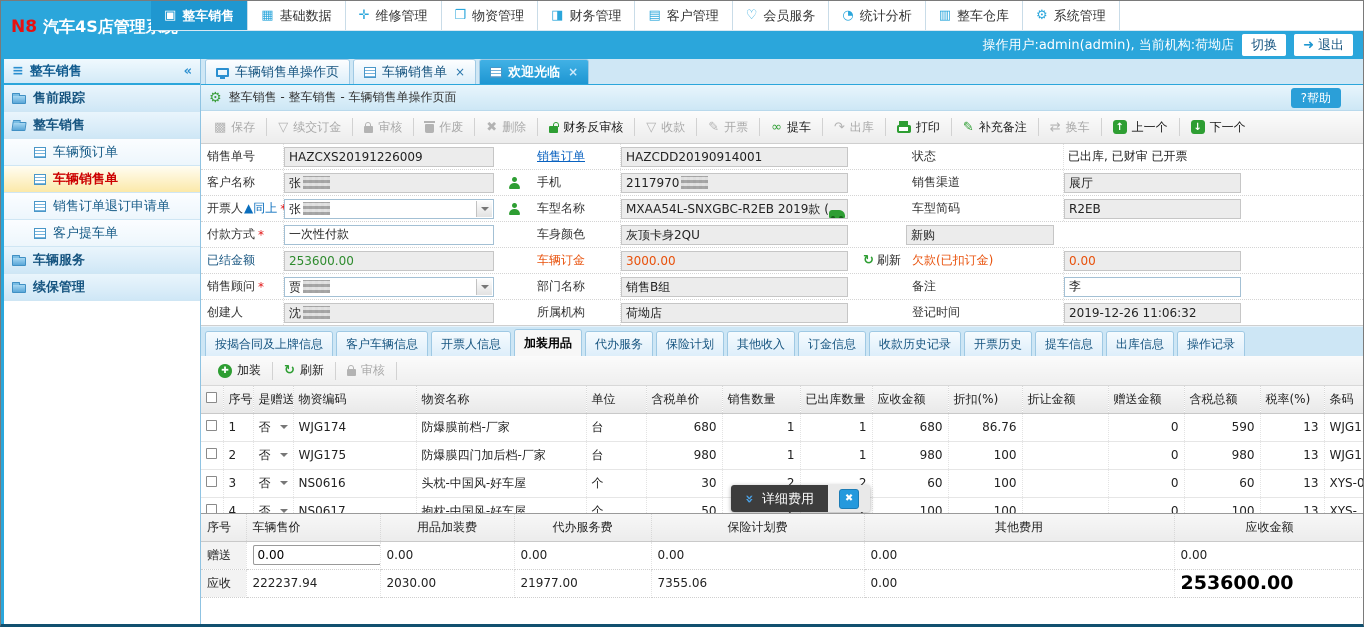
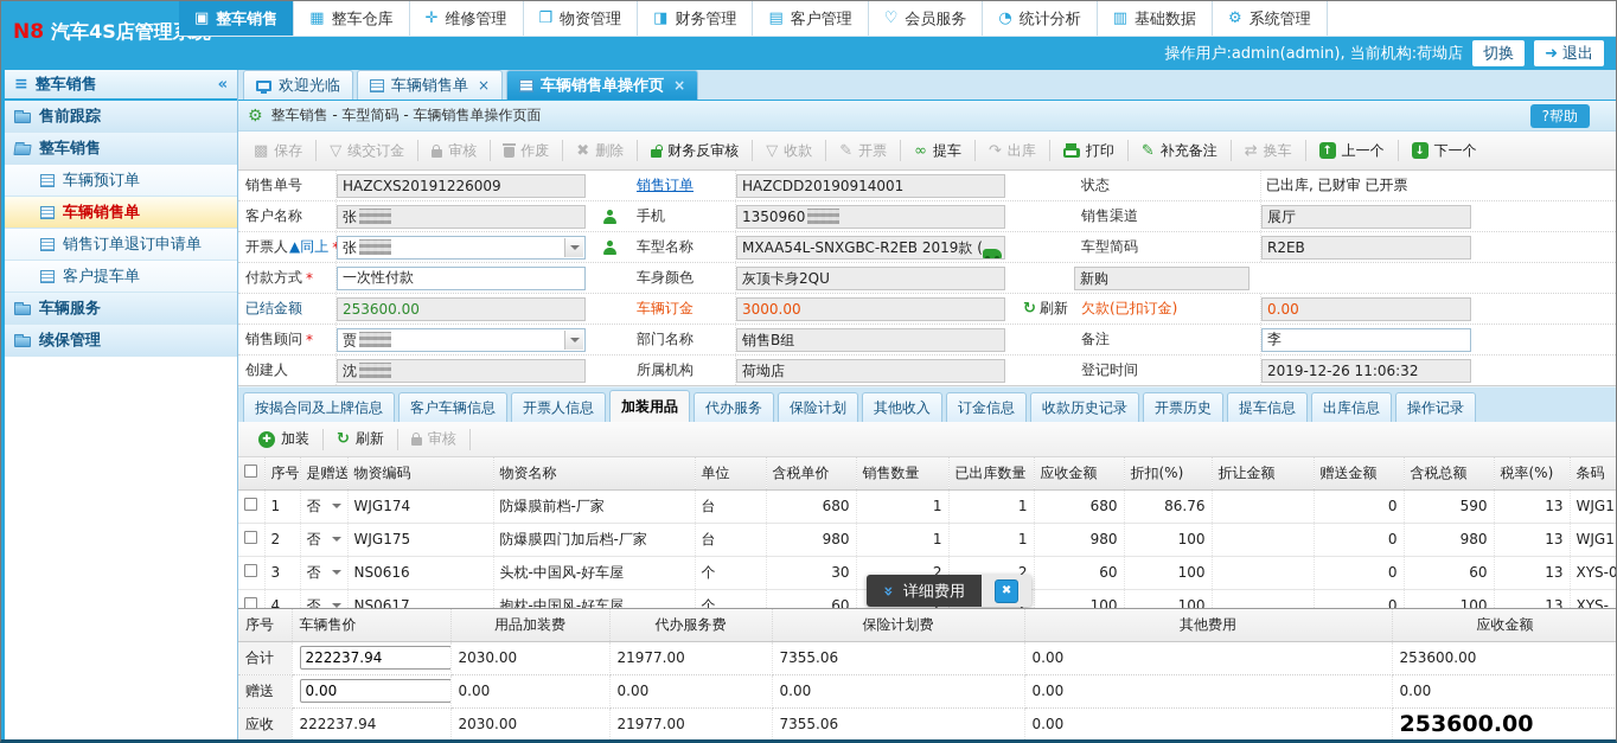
  N8 汽车4S店管理
  ▣
  整车销售
  ▦
- 基础数据
+ 整车仓库
  ✛
  维修管理
  ❒
  物资管理
  ◨
  财务管理
  ▤
  客户管理
  ♡
  会员服务
  ◔
  统计分析
  ▥
- 整车仓库
+ 基础数据
  ⚙
  系统管理
  操作用户:admin(admin), 当前机构:荷坳店
  切换
  ➜
  退出
  ≡
  整车销售
  «
  售前跟踪
  整车销售
  车辆预订单
  车辆销售单
  销售订单退订申请单
  客户提车单
  车辆服务
  续保管理
- 车辆销售单操作页
+ 欢迎光临
  车辆销售单
  ×
- 欢迎光临
+ 车辆销售单操作页
  ×
  ⚙
- 整车销售 - 整车销售 - 车辆销售单操作页面
+ 整车销售 - 车型简码 - 车辆销售单操作页面
  ?帮助
  ▩
  保存
  ▽
  续交订金
  审核
  作废
  ✖
  删除
  财务反审核
  ▽
  收款
  ✎
  开票
  ∞
  提车
  ↷
  出库
  打印
  ✎
  补充备注
  ⇄
  换车
  ↑
  上一个
  ↓
  下一个
  销售单号
  HAZCXS20191226009
  销售订单
  HAZCDD20190914001
  状态
  已出库, 已财审 已开票
  客户名称
  张
  手机
- 2117970
+ 1350960
  销售渠道
  展厅
  开票人
  ▲同上
  张
  车型名称
  MXAA54L-SNXGBC-R2EB 2019款 (
  车型简码
  R2EB
  付款方式
  *
  一次性付款
  车身颜色
  灰顶卡身2QU
  新购
  已结金额
  253600.00
  车辆订金
  3000.00
  ↻
  刷新
  欠款(已扣订金)
  0.00
  销售顾问
  *
  贾
  部门名称
  销售B组
  备注
  李
  创建人
  沈
  所属机构
  荷坳店
  登记时间
  2019-12-26 11:06:32
  按揭合同及上牌信息
  客户车辆信息
  开票人信息
  加装用品
  代办服务
  保险计划
  其他收入
  订金信息
  收款历史记录
  开票历史
  提车信息
  出库信息
  操作记录
  ✚
  加装
  ↻
  刷新
  审核
  	序号	是赠送	物资编码	物资名称	单位	含税单价	销售数量	已出库数量	应收金额	折扣(%)	折让金额	赠送金额	含税总额	税率(%)	条码
  	1	否	WJG174	防爆膜前档-厂家	台	680	1	1	680	86.76		0	590	13	WJG1
  	2	否	WJG175	防爆膜四门加后档-厂家	台	980	1	1	980	100		0	980	13	WJG1
  	3	否	NS0616	头枕-中国风-好车屋	个	30	2	2	60	100		0	60	13	XYS-0
- 	4	否	NS0617	抱枕-中国风-好车屋	个	50			100	100		0	100	13	XYS-
+ 	4	否	NS0617	抱枕-中国风-好车屋	个	60			100	100		0	100	13	XYS-
  详细费用
  ✖
  序号	车辆售价	用品加装费	代办服务费	保险计划费	其他费用	应收金额
+ 合计	222237.94	2030.00	21977.00	7355.06	0.00	253600.00
  赠送	0.00	0.00	0.00	0.00	0.00	0.00
  应收	222237.94	2030.00	21977.00	7355.06	0.00	253600.00
